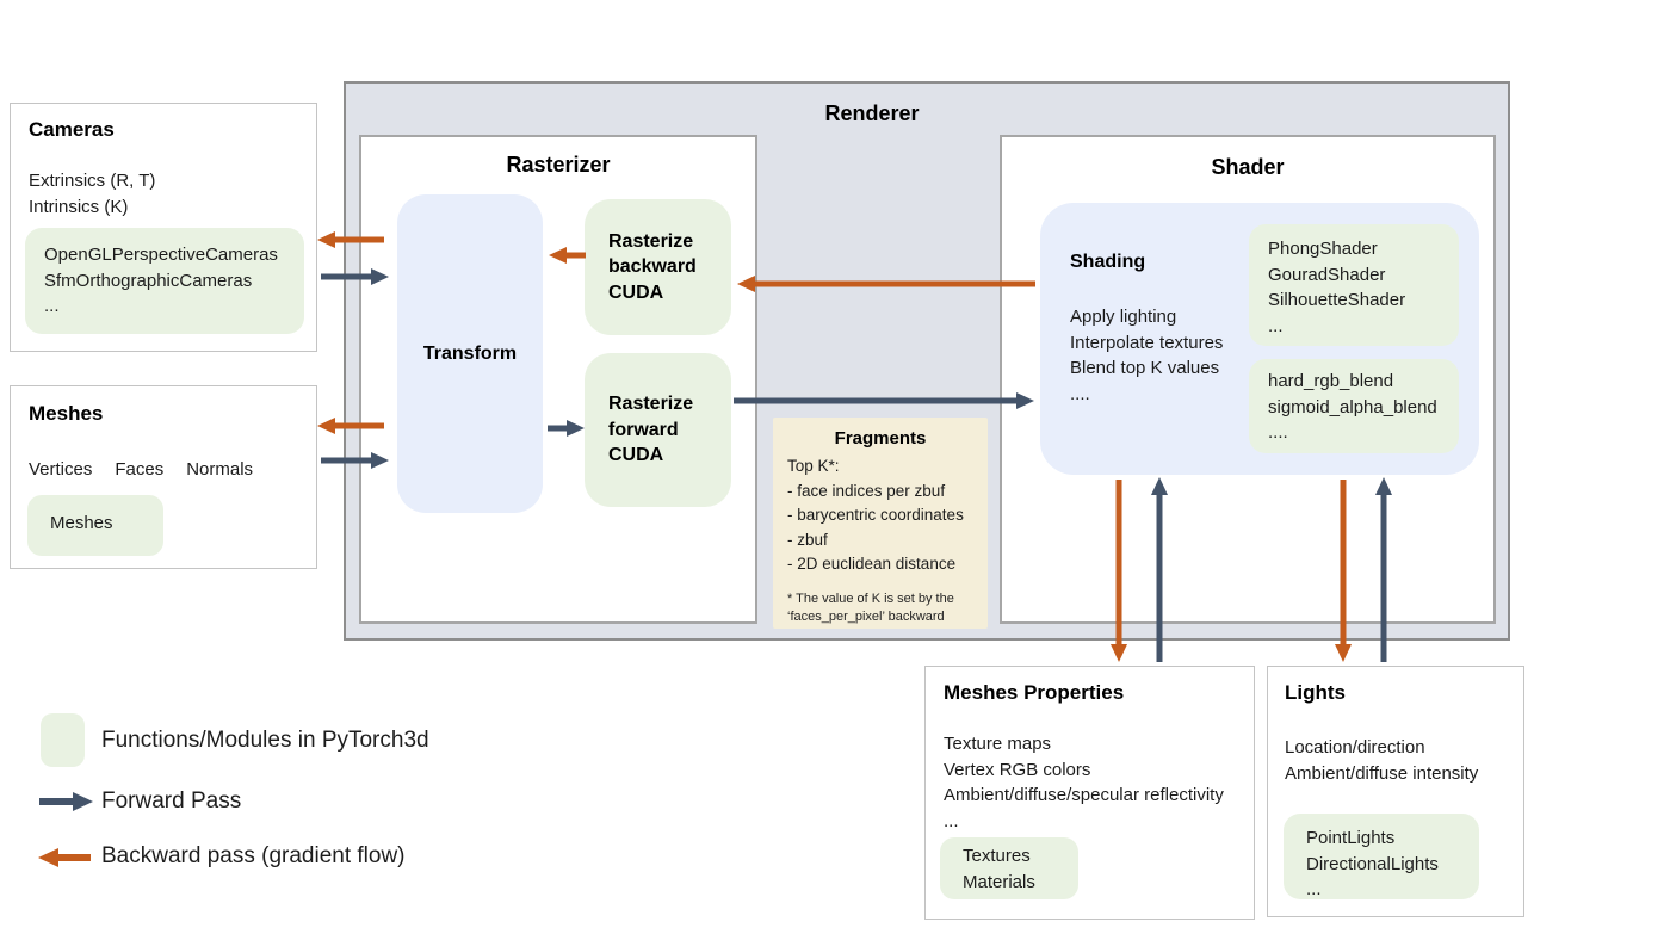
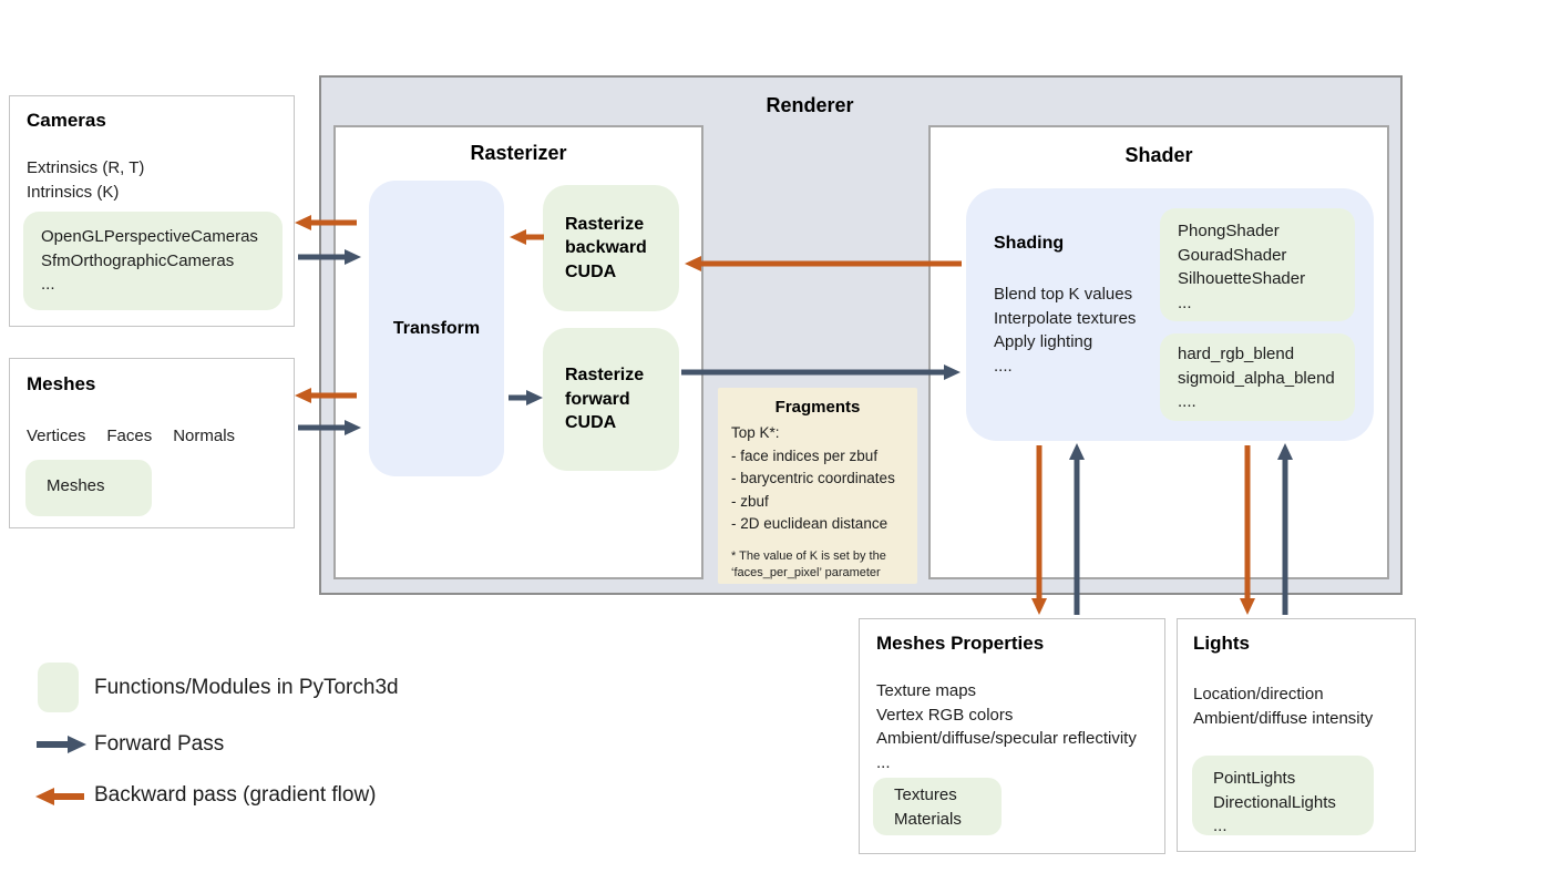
  Renderer
  Rasterizer
  Transform
  Rasterize backward CUDA
  Rasterize forward CUDA
  Shader
  Shading
- Apply lighting
+ Blend top K values
  Interpolate textures
- Blend top K values
+ Apply lighting
  ....
  PhongShader
  GouradShader
  SilhouetteShader
  ...
  hard_rgb_blend
  sigmoid_alpha_blend
  ....
  Fragments
  Top K*:
  - face indices per zbuf
  - barycentric coordinates
  - zbuf
  - 2D euclidean distance
- * The value of K is set by the ‘faces_per_pixel’ backward
+ * The value of K is set by the ‘faces_per_pixel’ parameter
  Cameras
  Extrinsics (R, T)
  Intrinsics (K)
  OpenGLPerspectiveCameras
  SfmOrthographicCameras
  ...
  Meshes
  Vertices
  Faces
  Normals
  Meshes
  Meshes Properties
  Texture maps
  Vertex RGB colors
  Ambient/diffuse/specular reflectivity
  ...
  Textures
  Materials
  Lights
  Location/direction
  Ambient/diffuse intensity
  PointLights
  DirectionalLights
  ...
  Functions/Modules in PyTorch3d
  Forward Pass
  Backward pass (gradient flow)
